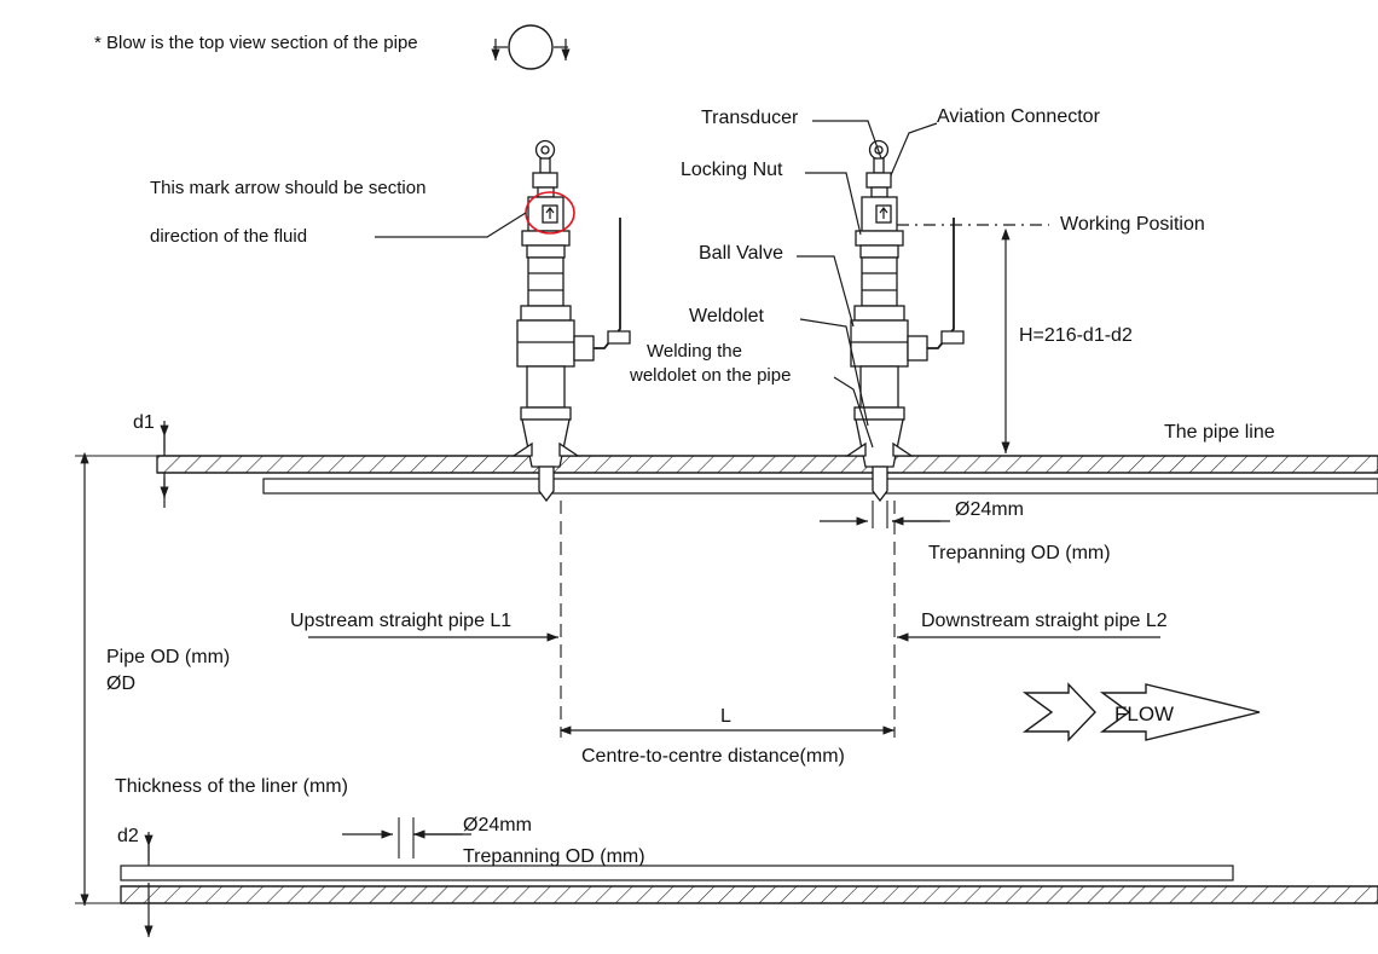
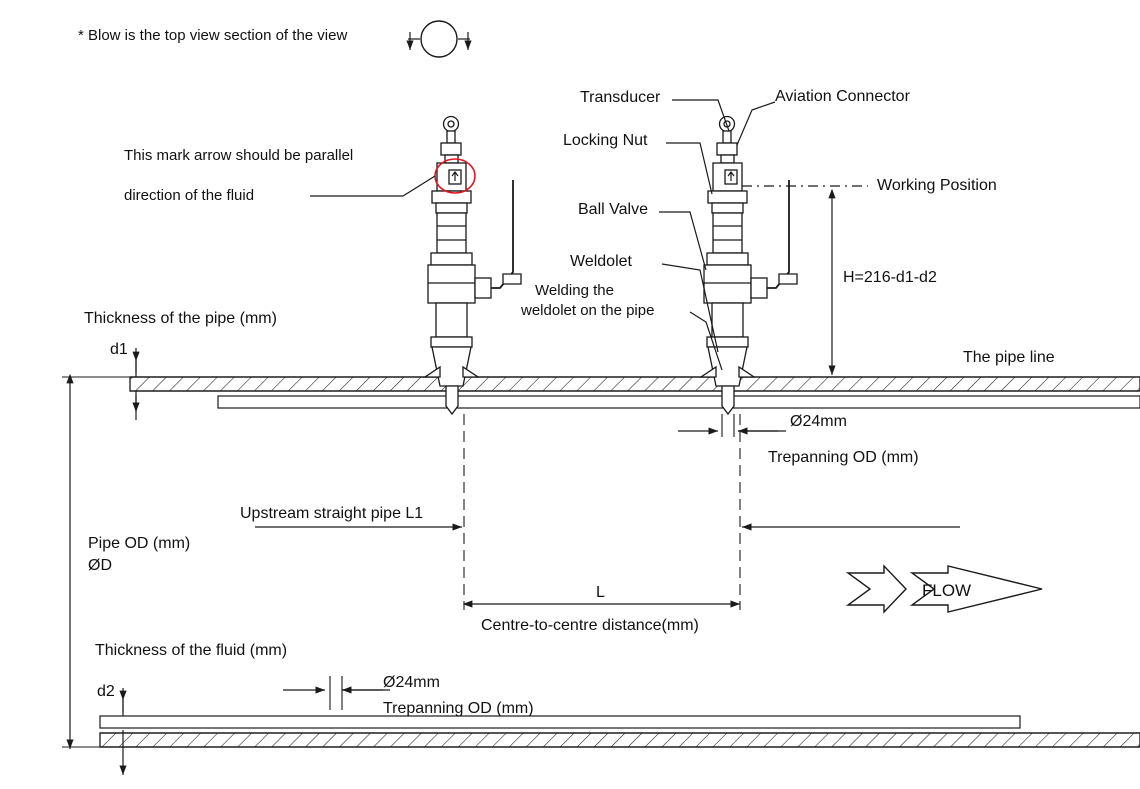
- * Blow is the top view section of the pipe
+ * Blow is the top view section of the view
- This mark arrow should be section
+ This mark arrow should be parallel
  direction of the fluid
  Transducer
  Aviation Connector
  Locking Nut
  Working Position
  Ball Valve
  Weldolet
  Welding the
  weldolet on the pipe
  H=216-d1-d2
+ Thickness of the pipe (mm)
  d1
  The pipe line
  Ø24mm
  Trepanning OD (mm)
  Upstream straight pipe L1
- Downstream straight pipe L2
  Pipe OD (mm)
  ØD
  L
  Centre-to-centre distance(mm)
  FLOW
- Thickness of the liner (mm)
+ Thickness of the fluid (mm)
  d2
  Ø24mm
  Trepanning OD (mm)
